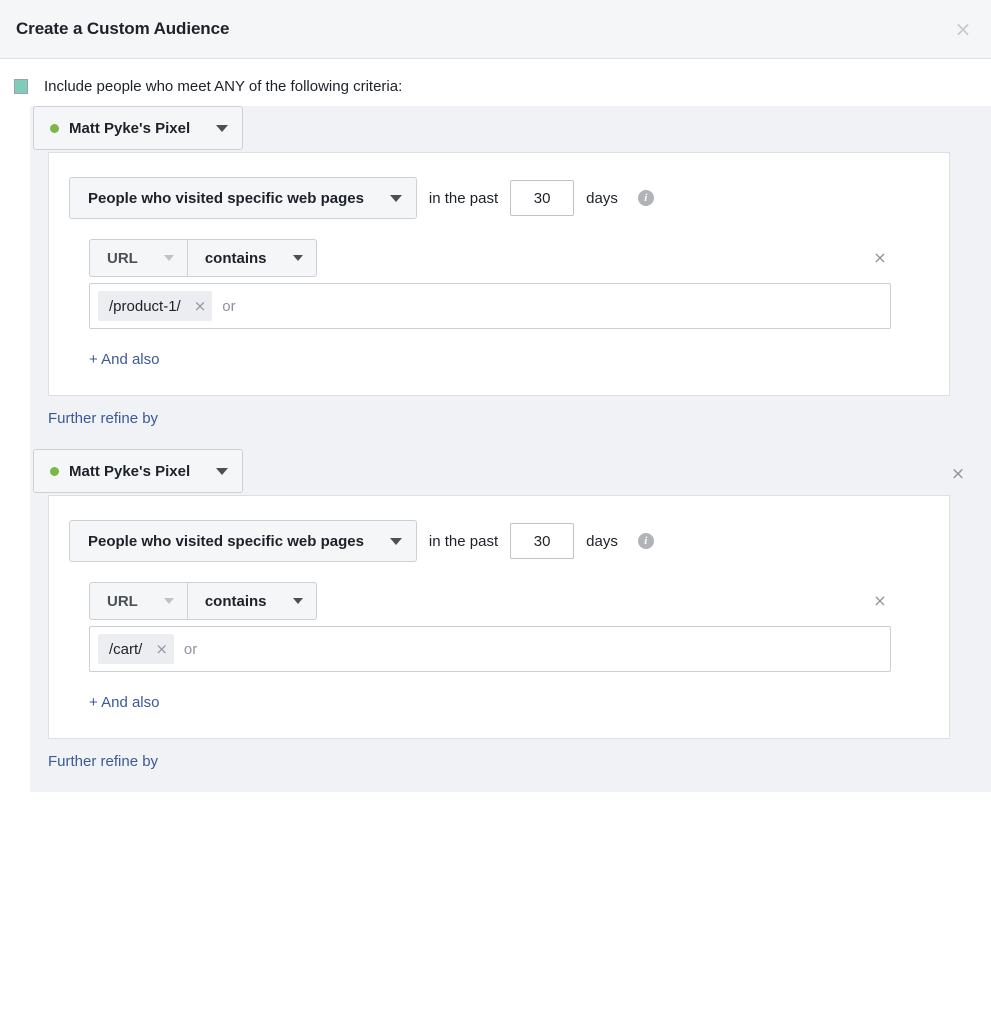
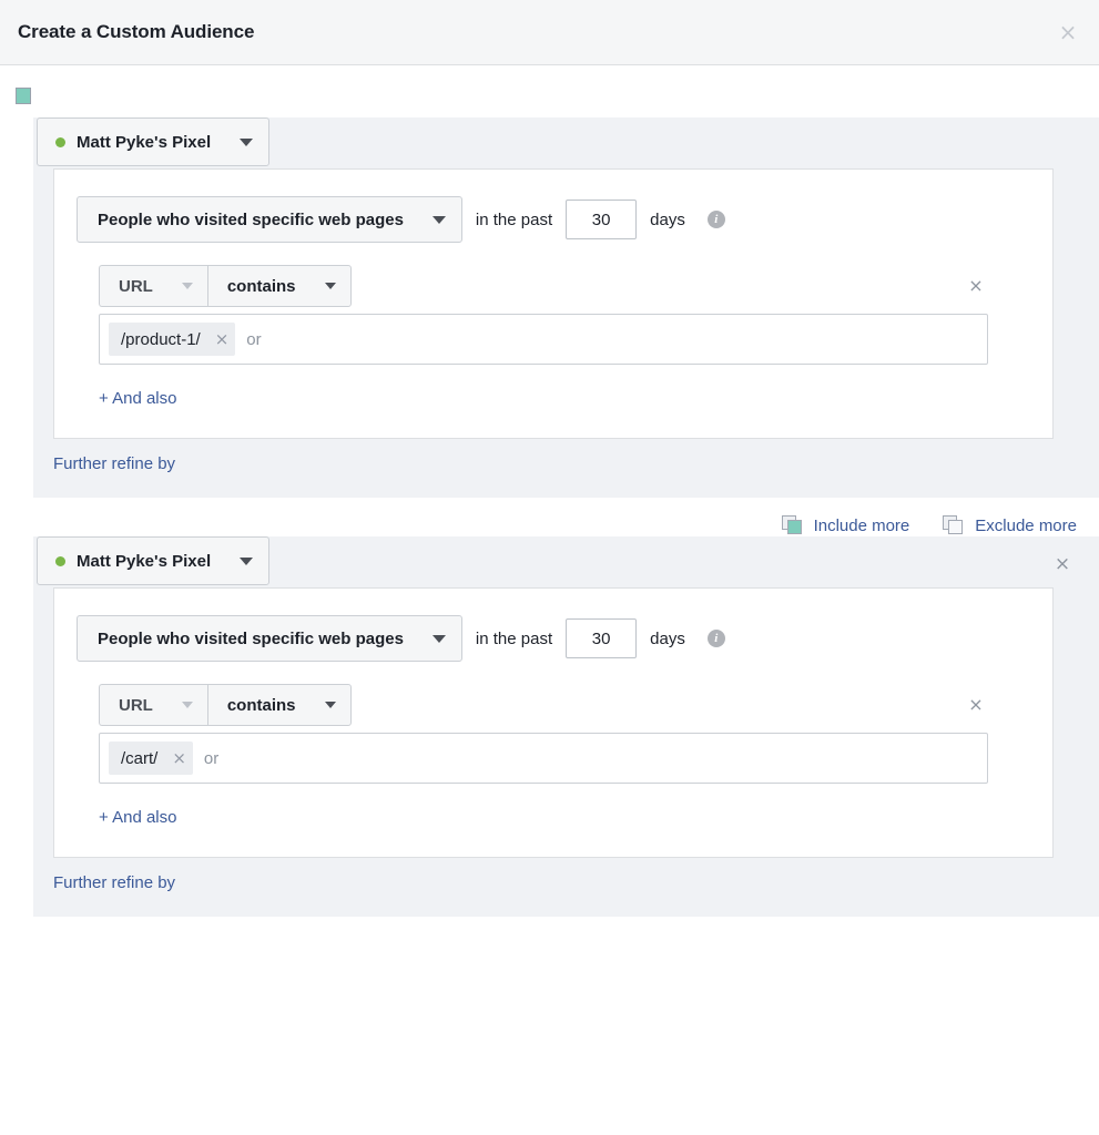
  Create a Custom Audience
  ×
- Include people who meet ANY of the following criteria:
  Matt Pyke's Pixel
  People who visited specific web pages
  in the past
  30
  days
  i
  URL
  contains
  ×
  /product-1/
  ×
  or
  + And also
  Further refine by
+ Include more
+ Exclude more
  Matt Pyke's Pixel
  ×
  People who visited specific web pages
  in the past
  30
  days
  i
  URL
  contains
  ×
  /cart/
  ×
  or
  + And also
  Further refine by
